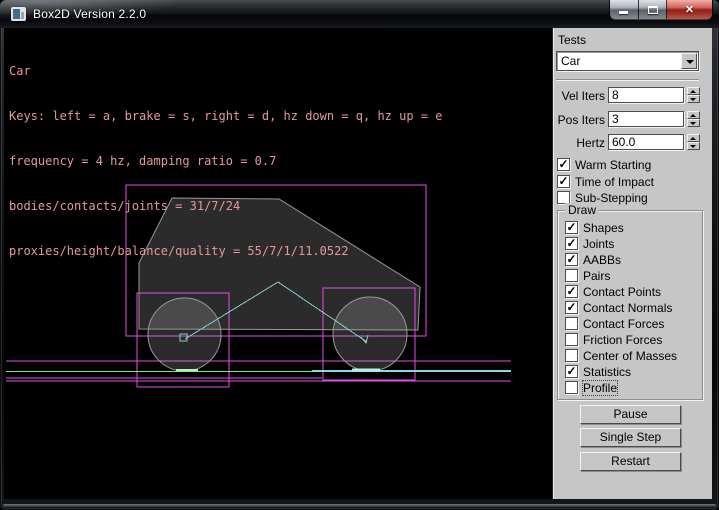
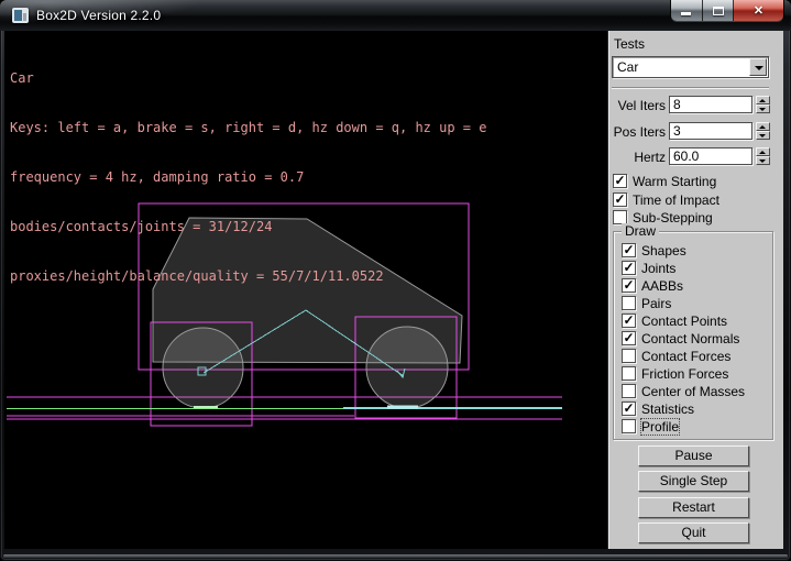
  Box2D Version 2.2.0
  ✕
  Car
  Keys: left = a, brake = s, right = d, hz down = q, hz up = e
  frequency = 4 hz, damping ratio = 0.7
- bodies/contacts/joints = 31/7/24
+ bodies/contacts/joints = 31/12/24
  proxies/height/balance/quality = 55/7/1/11.0522
  Tests
  Car
  Vel Iters
  8
  Pos Iters
  3
  Hertz
  60.0
  ✓
  Warm Starting
  ✓
  Time of Impact
  Sub-Stepping
  Draw
  ✓
  Shapes
  ✓
  Joints
  ✓
  AABBs
  Pairs
  ✓
  Contact Points
  ✓
  Contact Normals
  Contact Forces
  Friction Forces
  Center of Masses
  ✓
  Statistics
  Profile
  Pause
  Single Step
  Restart
+ Quit
